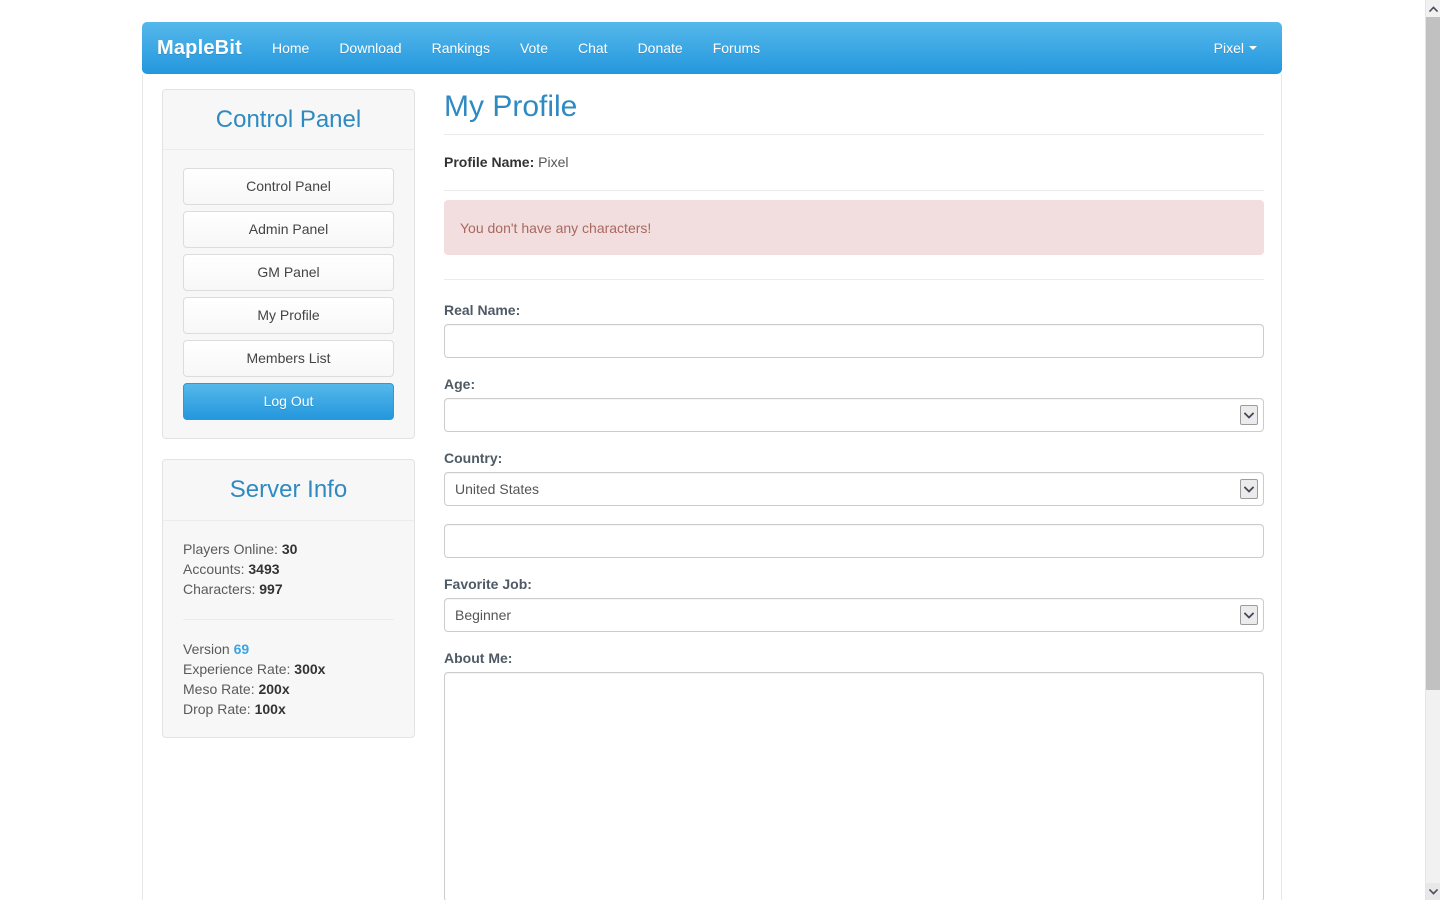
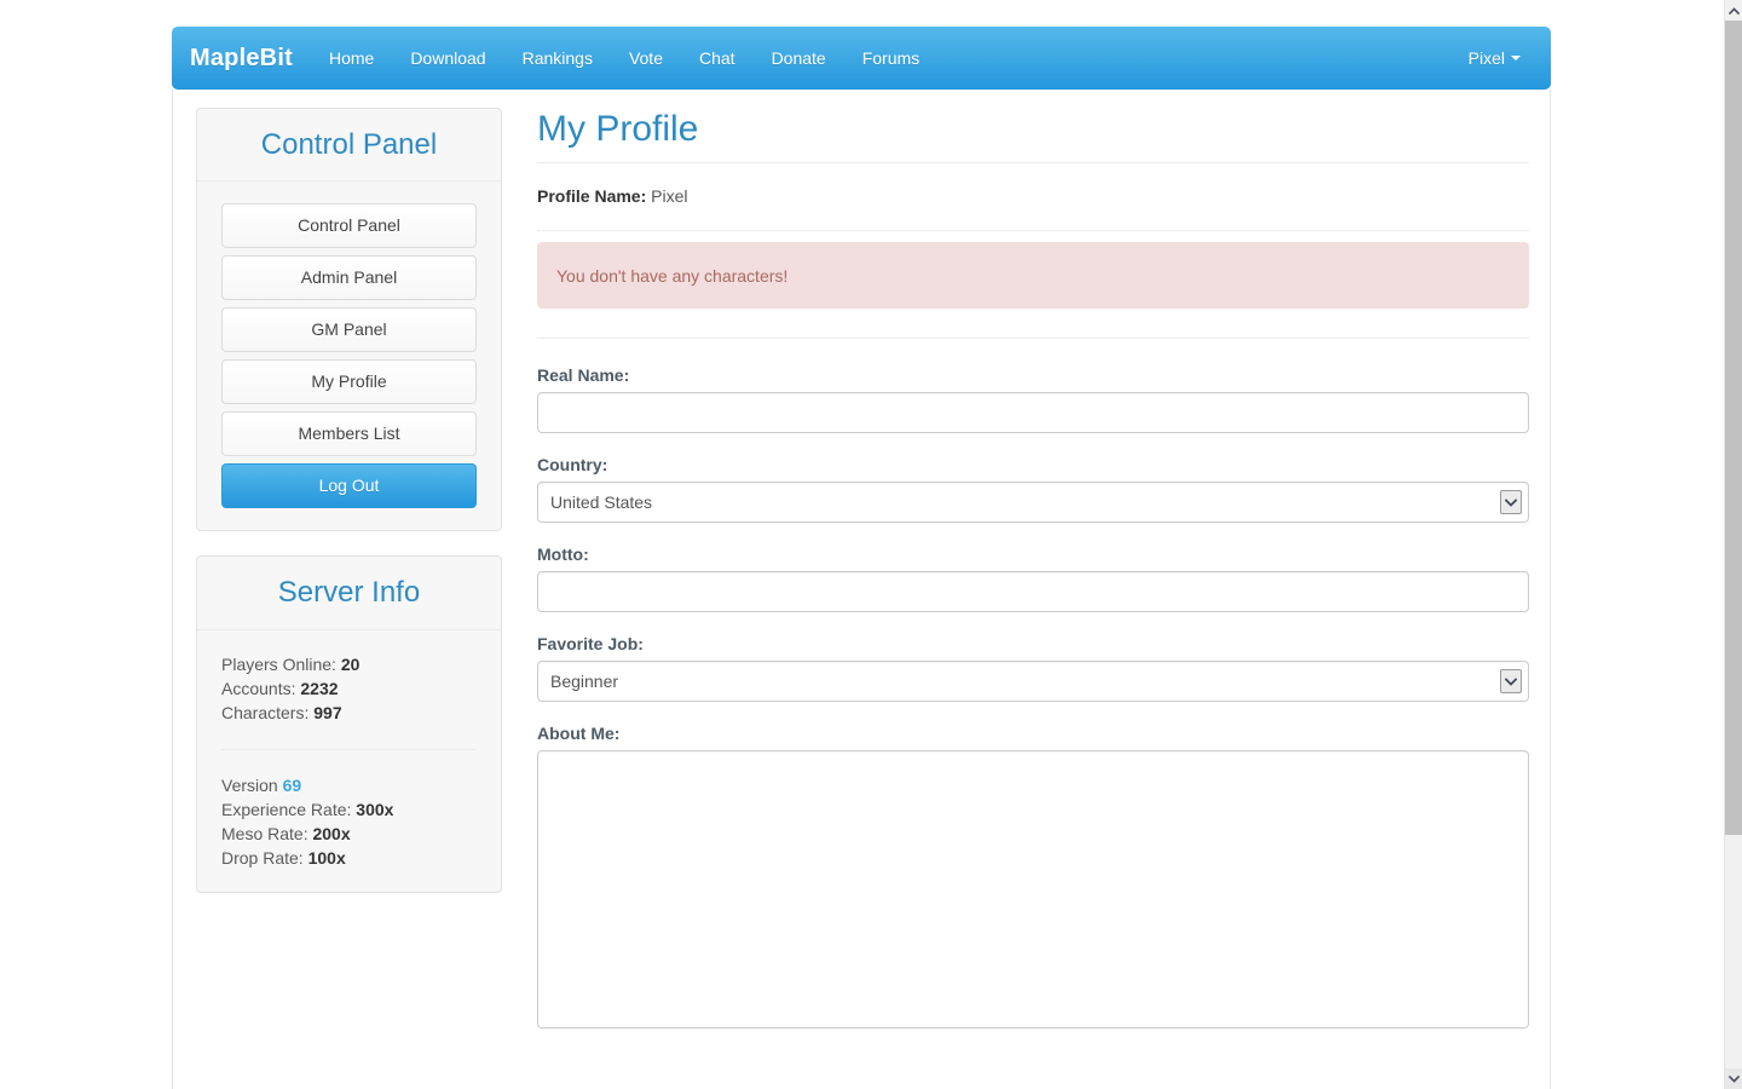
  MapleBit
  Home
  Download
  Rankings
  Vote
  Chat
  Donate
  Forums
  Pixel
  Control Panel
  Control Panel
  Admin Panel
  GM Panel
  My Profile
  Members List
  Log Out
  Server Info
- Players Online: 30
+ Players Online: 20
- Accounts: 3493
+ Accounts: 2232
  Characters: 997
  Version 69
  Experience Rate: 300x
  Meso Rate: 200x
  Drop Rate: 100x
  My Profile
  Profile Name: Pixel
  You don't have any characters!
  Real Name:
- Age:
  Country:
  United States
+ Motto:
  Favorite Job:
  Beginner
  About Me:
